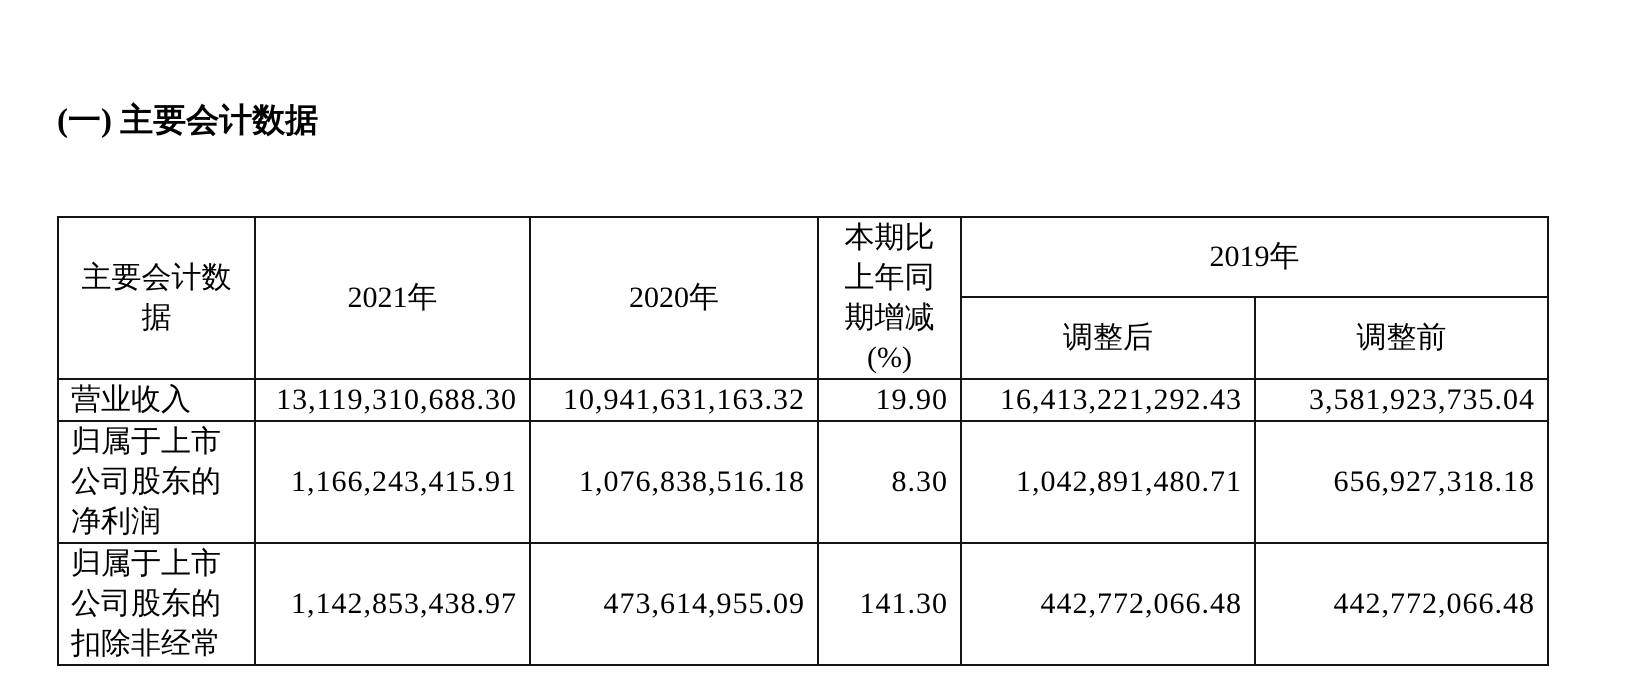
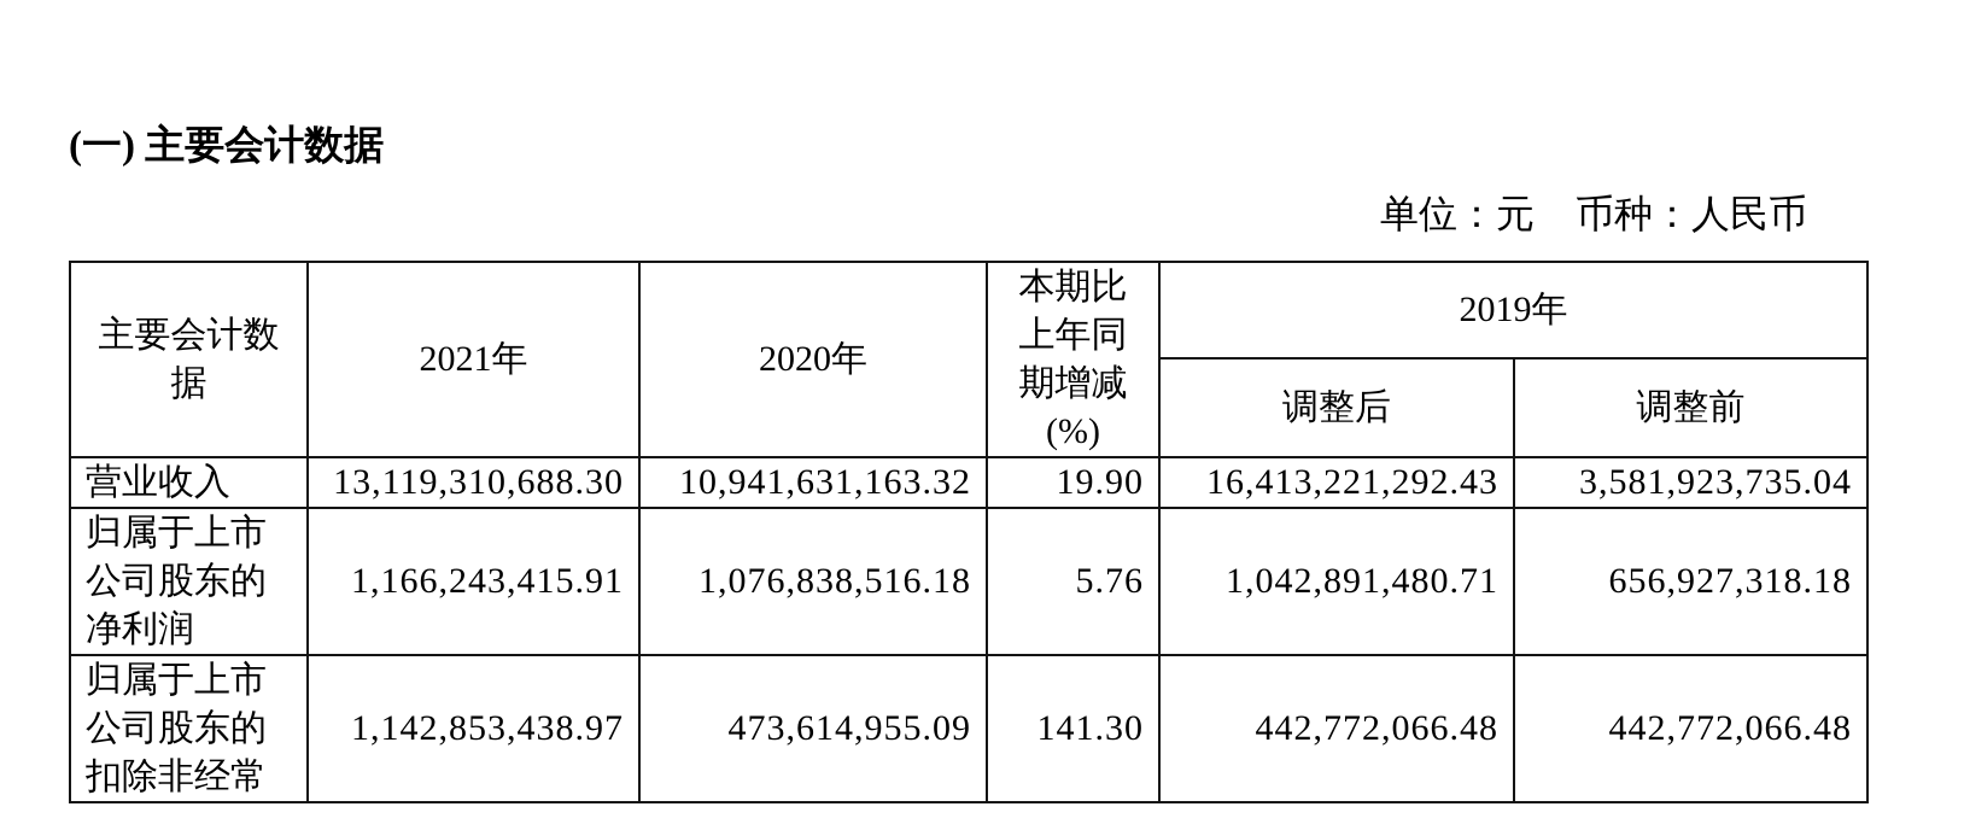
  (一) 主要会计数据
+ 单位：元 币种：人民币
  主要会计数据	2021年	2020年	本期比上年同期增减(%)	2019年
  调整后	调整前
  营业收入	13,119,310,688.30	10,941,631,163.32	19.90	16,413,221,292.43	3,581,923,735.04
- 归属于上市公司股东的净利润	1,166,243,415.91	1,076,838,516.18	8.30	1,042,891,480.71	656,927,318.18
+ 归属于上市公司股东的净利润	1,166,243,415.91	1,076,838,516.18	5.76	1,042,891,480.71	656,927,318.18
  归属于上市公司股东的扣除非经常	1,142,853,438.97	473,614,955.09	141.30	442,772,066.48	442,772,066.48
